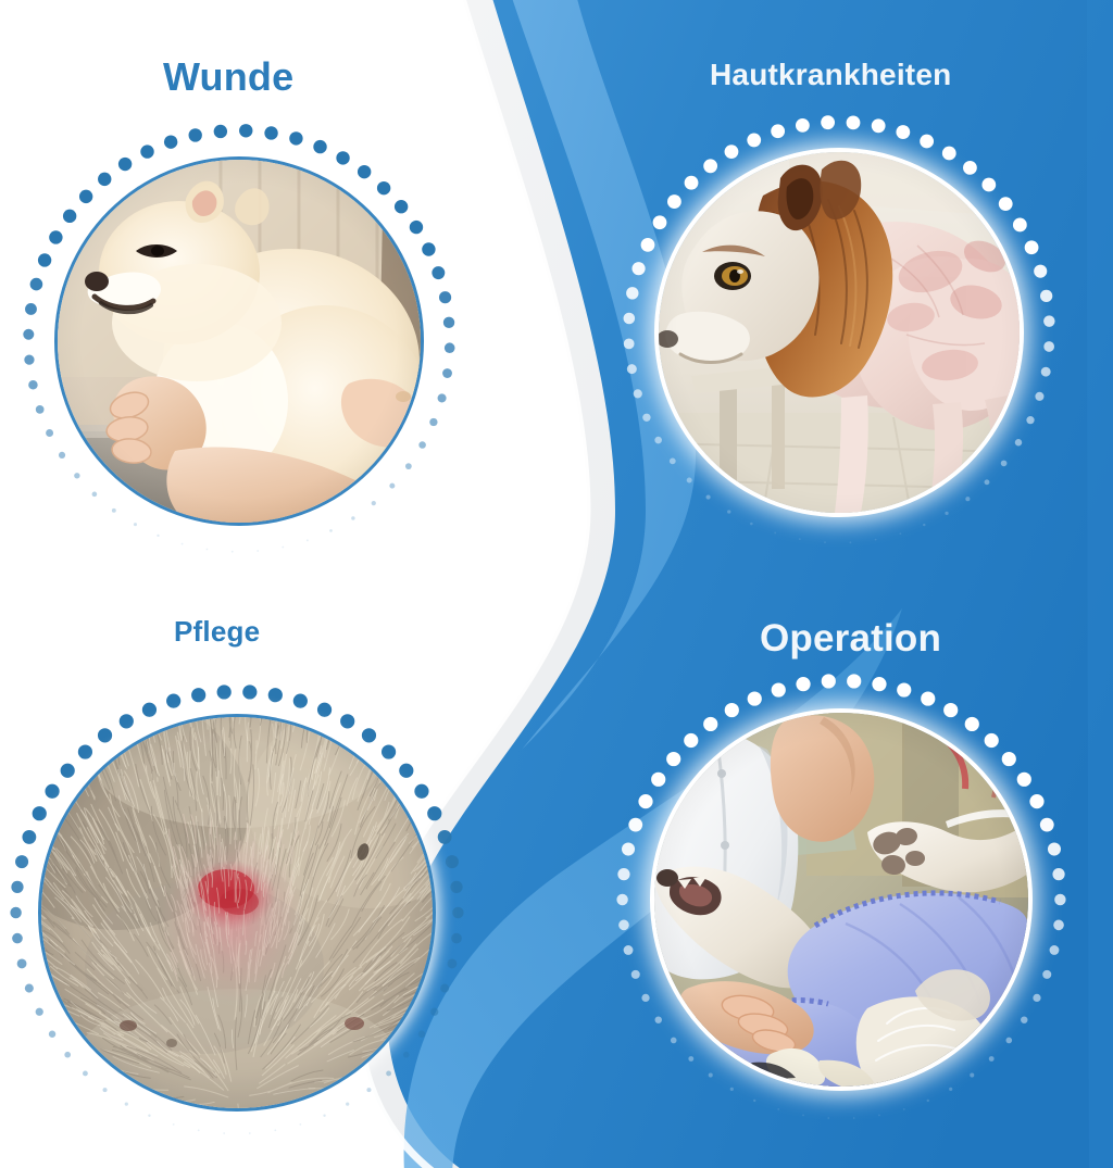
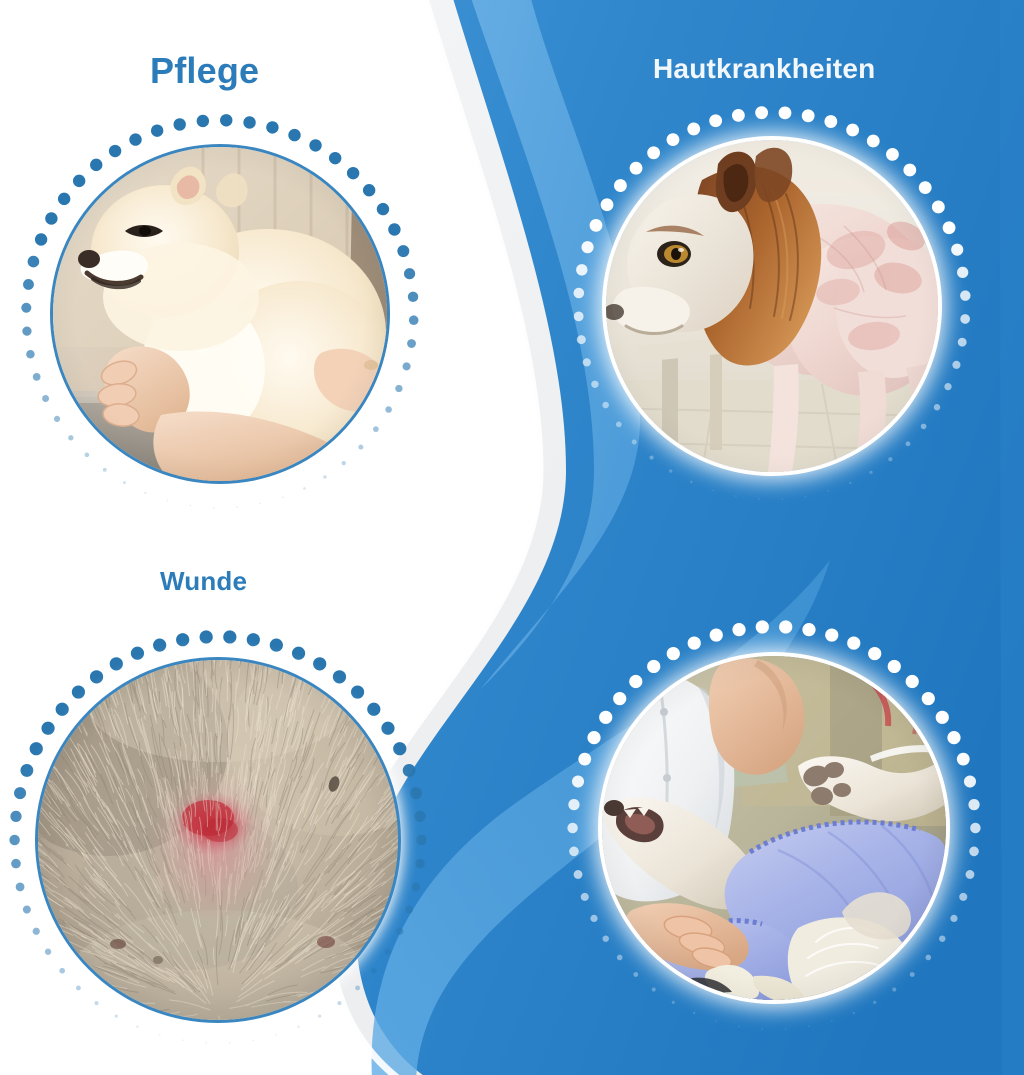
- Wunde
+ Pflege
  Hautkrankheiten
- Pflege
+ Wunde
- Operation
